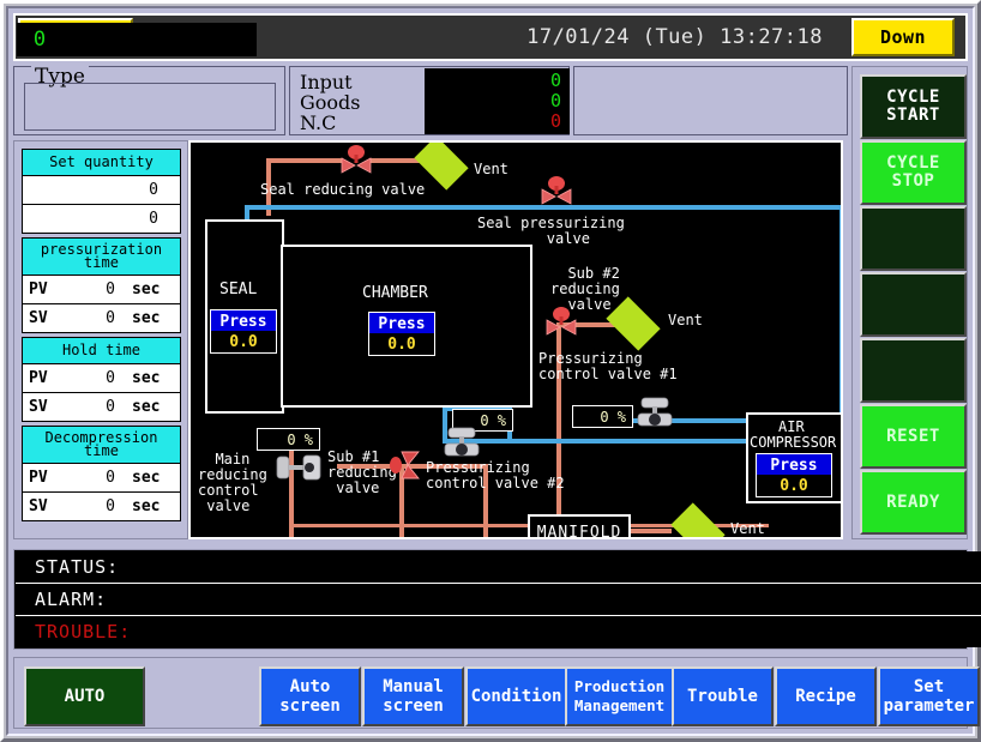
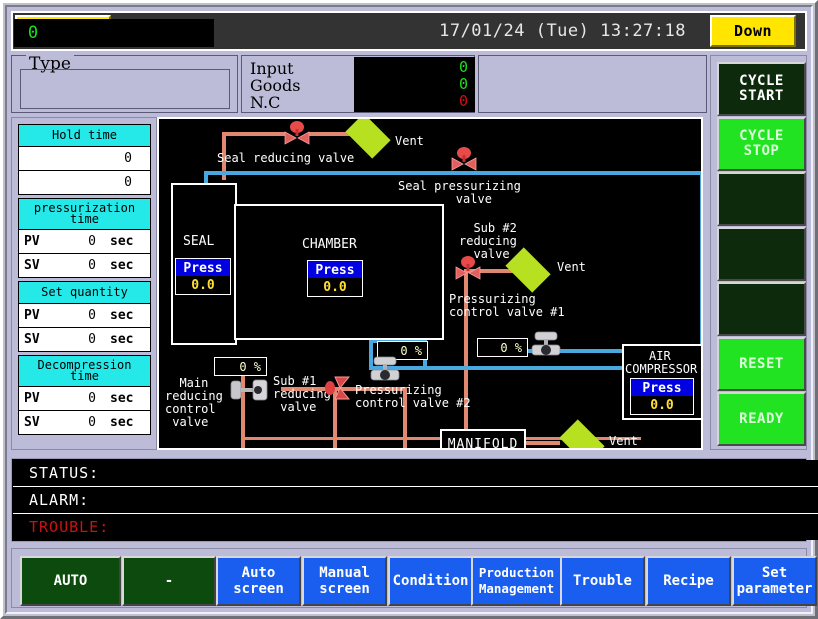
  17/01/24 (Tue) 13:27:18
  Down
  Type
  0
  Input
  Goods
  N.C
  0
  0
  0
  CYCLE
  START
  CYCLE
  STOP
  RESET
  READY
- Set quantity
+ Hold time
  0
  0
  pressurization
  time
  PV
  0
  sec
  SV
  0
  sec
- Hold time
+ Set quantity
  PV
  0
  sec
  SV
  0
  sec
  Decompression
  time
  PV
  0
  sec
  SV
  0
  sec
  Seal reducing valve
  Vent
  Seal pressurizing
  valve
  Sub #2
  reducing
  valve
  Vent
  Pressurizing
  control valve #1
  SEAL
  Press
  0.0
  CHAMBER
  Press
  0.0
  0 %
  Main
  reducing
  control
  valve
  Sub #1
  reducing
  valve
  0 %
  Pressurizing
  control valve #2
  0 %
  AIR
  COMPRESSOR
  Press
  0.0
  MANIFOLD
  Vent
  STATUS:
  ALARM:
  TROUBLE:
  AUTO
+ -
  Auto
  screen
  Manual
  screen
  Condition
  Production
  Management
  Trouble
  Recipe
  Set
  parameter
